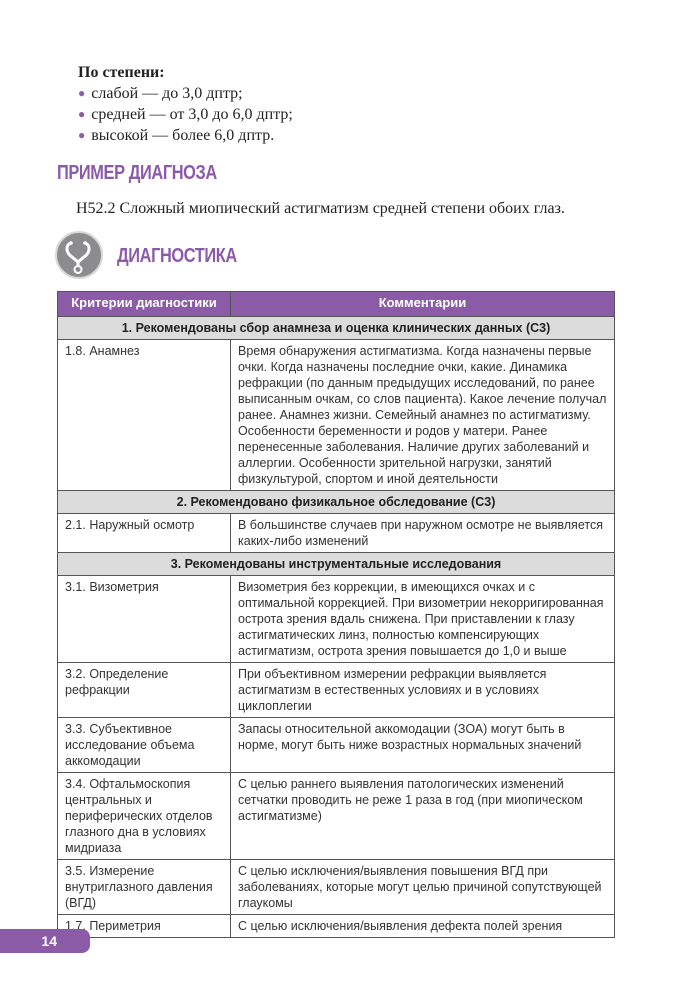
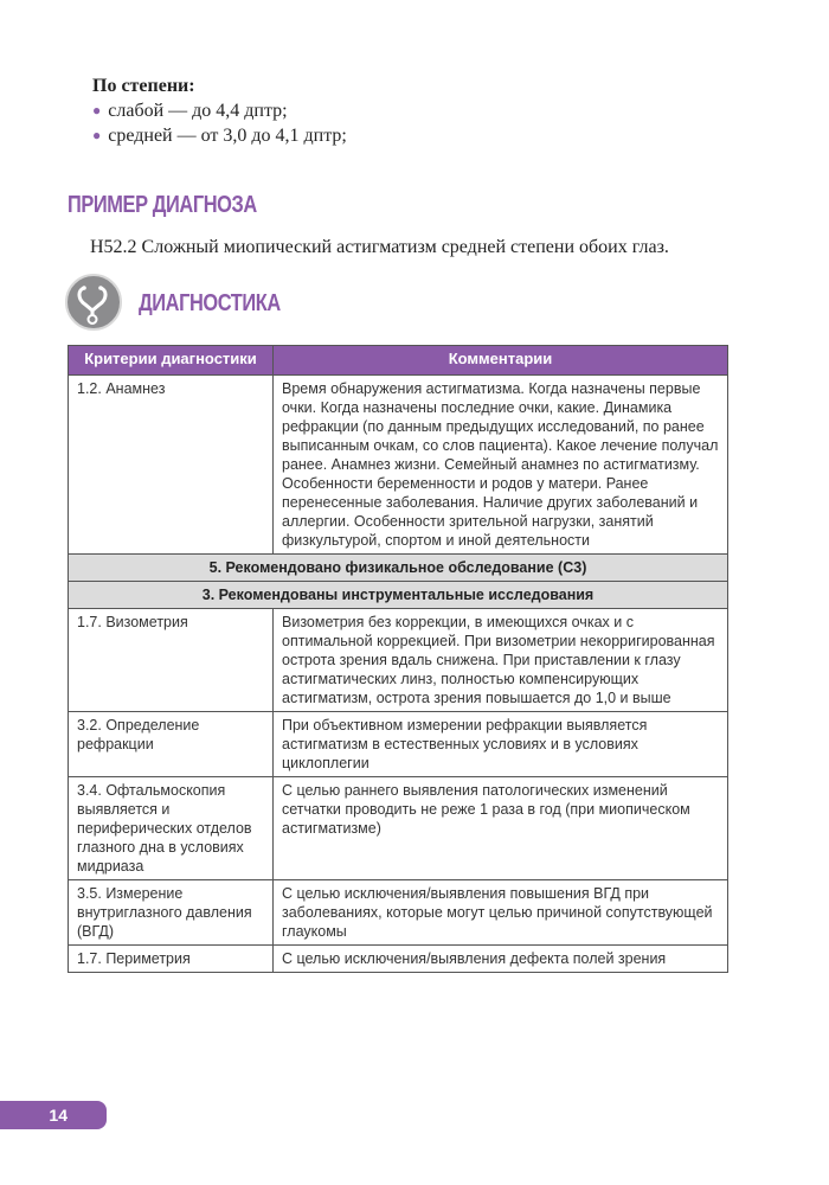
  По степени:
- ● слабой — до 3,0 дптр;
+ ● слабой — до 4,4 дптр;
- ● средней — от 3,0 до 6,0 дптр;
+ ● средней — от 3,0 до 4,1 дптр;
- ● высокой — более 6,0 дптр.
  ПРИМЕР ДИАГНОЗА
  Н52.2 Сложный миопический астигматизм средней степени обоих глаз.
  ДИАГНОСТИКА
  Критерии диагностики	Комментарии
- 1. Рекомендованы сбор анамнеза и оценка клинических данных (С3)
- 1.8. Анамнез	Время обнаружения астигматизма. Когда назначены первые очки. Когда назначены последние очки, какие. Динамика рефракции (по данным предыдущих исследований, по ранее выписанным очкам, со слов пациента). Какое лечение получал ранее. Анамнез жизни. Семейный анамнез по астигматизму. Особенности беременности и родов у матери. Ранее перенесенные заболевания. Наличие других заболеваний и аллергии. Особенности зрительной нагрузки, занятий физкультурой, спортом и иной деятельности
+ 1.2. Анамнез	Время обнаружения астигматизма. Когда назначены первые очки. Когда назначены последние очки, какие. Динамика рефракции (по данным предыдущих исследований, по ранее выписанным очкам, со слов пациента). Какое лечение получал ранее. Анамнез жизни. Семейный анамнез по астигматизму. Особенности беременности и родов у матери. Ранее перенесенные заболевания. Наличие других заболеваний и аллергии. Особенности зрительной нагрузки, занятий физкультурой, спортом и иной деятельности
- 2. Рекомендовано физикальное обследование (С3)
+ 5. Рекомендовано физикальное обследование (С3)
- 2.1. Наружный осмотр	В большинстве случаев при наружном осмотре не выявляется каких-либо изменений
  3. Рекомендованы инструментальные исследования
- 3.1. Визометрия	Визометрия без коррекции, в имеющихся очках и с оптимальной коррекцией. При визометрии некорригированная острота зрения вдаль снижена. При приставлении к глазу астигматических линз, полностью компенсирующих астигматизм, острота зрения повышается до 1,0 и выше
+ 1.7. Визометрия	Визометрия без коррекции, в имеющихся очках и с оптимальной коррекцией. При визометрии некорригированная острота зрения вдаль снижена. При приставлении к глазу астигматических линз, полностью компенсирующих астигматизм, острота зрения повышается до 1,0 и выше
  3.2. Определение рефракции	При объективном измерении рефракции выявляется астигматизм в естественных условиях и в условиях циклоплегии
- 3.3. Субъективное исследование объема аккомодации	Запасы относительной аккомодации (ЗОА) могут быть в норме, могут быть ниже возрастных нормальных значений
- 3.4. Офтальмоскопия центральных и периферических отделов глазного дна в условиях мидриаза	С целью раннего выявления патологических изменений сетчатки проводить не реже 1 раза в год (при миопическом астигматизме)
+ 3.4. Офтальмоскопия выявляется и периферических отделов глазного дна в условиях мидриаза	С целью раннего выявления патологических изменений сетчатки проводить не реже 1 раза в год (при миопическом астигматизме)
  3.5. Измерение внутриглазного давления (ВГД)	С целью исключения/выявления повышения ВГД при заболеваниях, которые могут целью причиной сопутствующей глаукомы
  1.7. Периметрия	С целью исключения/выявления дефекта полей зрения
  14
